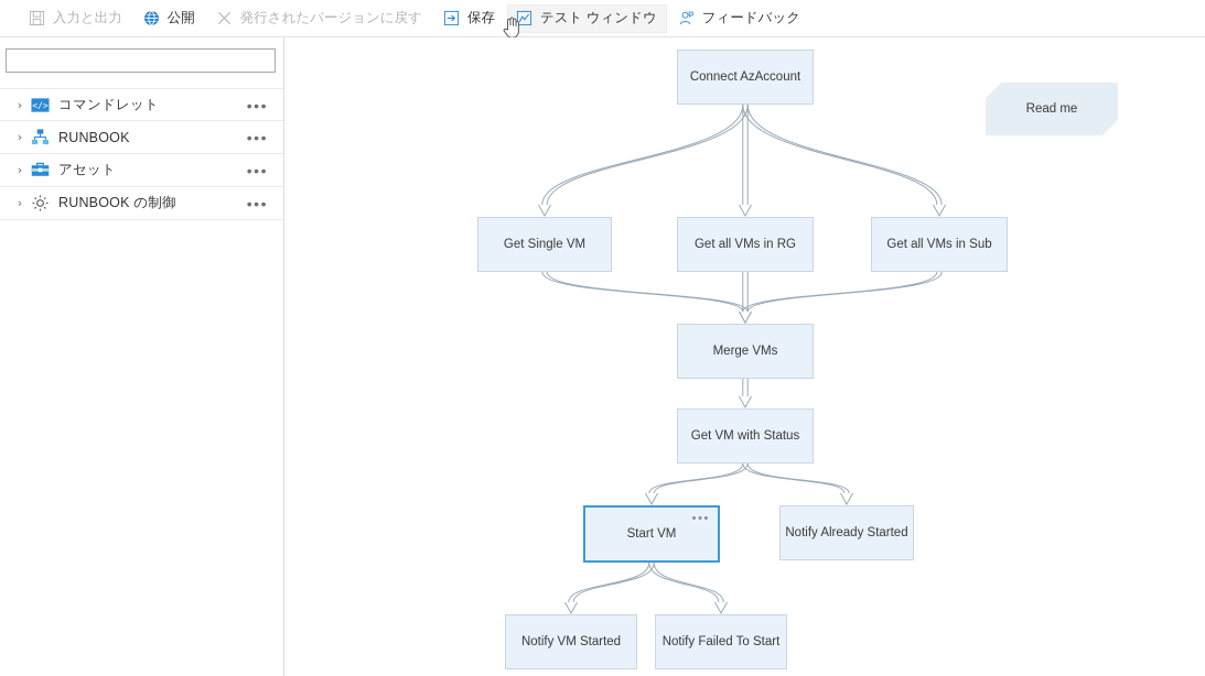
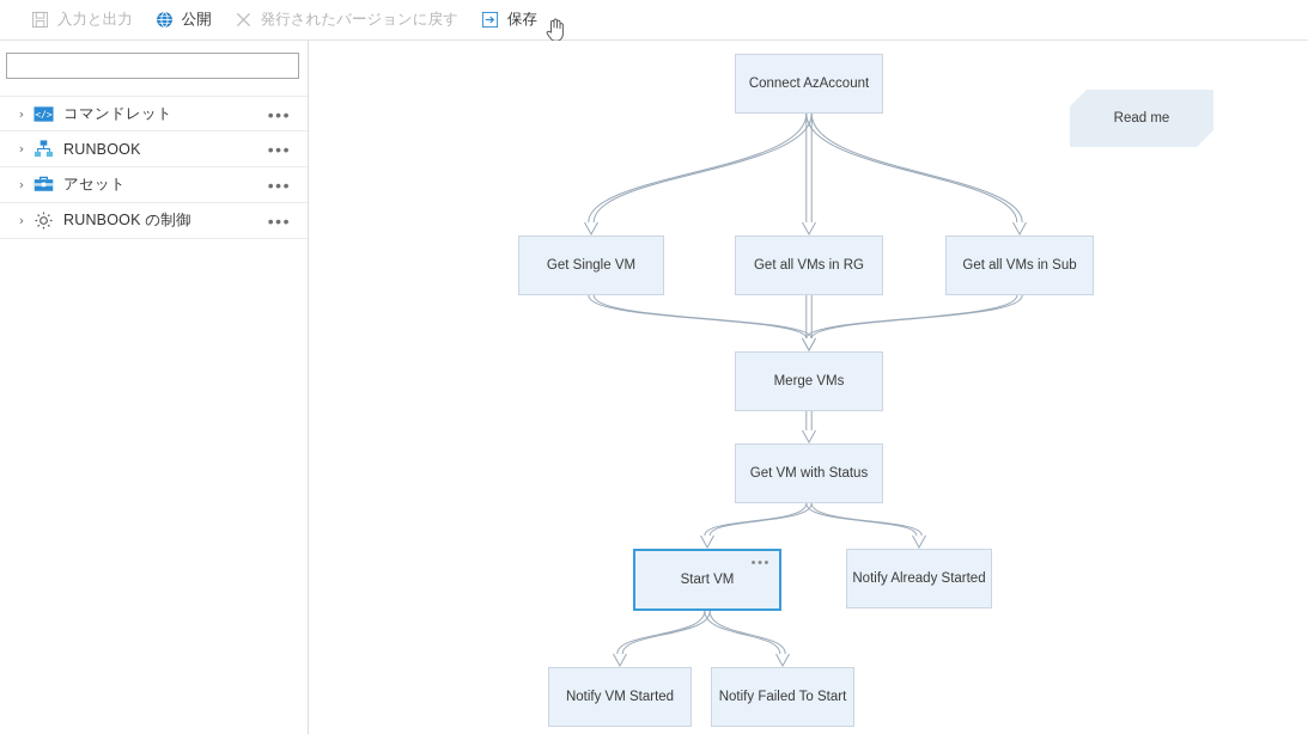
  入力と出力
  公開
  発行されたバージョンに戻す
  保存
- テスト ウィンドウ
- フィードバック
  ›
  </>
  コマンドレット
  •••
  ›
  RUNBOOK
  •••
  ›
  アセット
  •••
  ›
  RUNBOOK の制御
  •••
  Connect AzAccount
  Read me
  Get Single VM
  Get all VMs in RG
  Get all VMs in Sub
  Merge VMs
  Get VM with Status
  Start VM
  •••
  Notify Already Started
  Notify VM Started
  Notify Failed To Start
